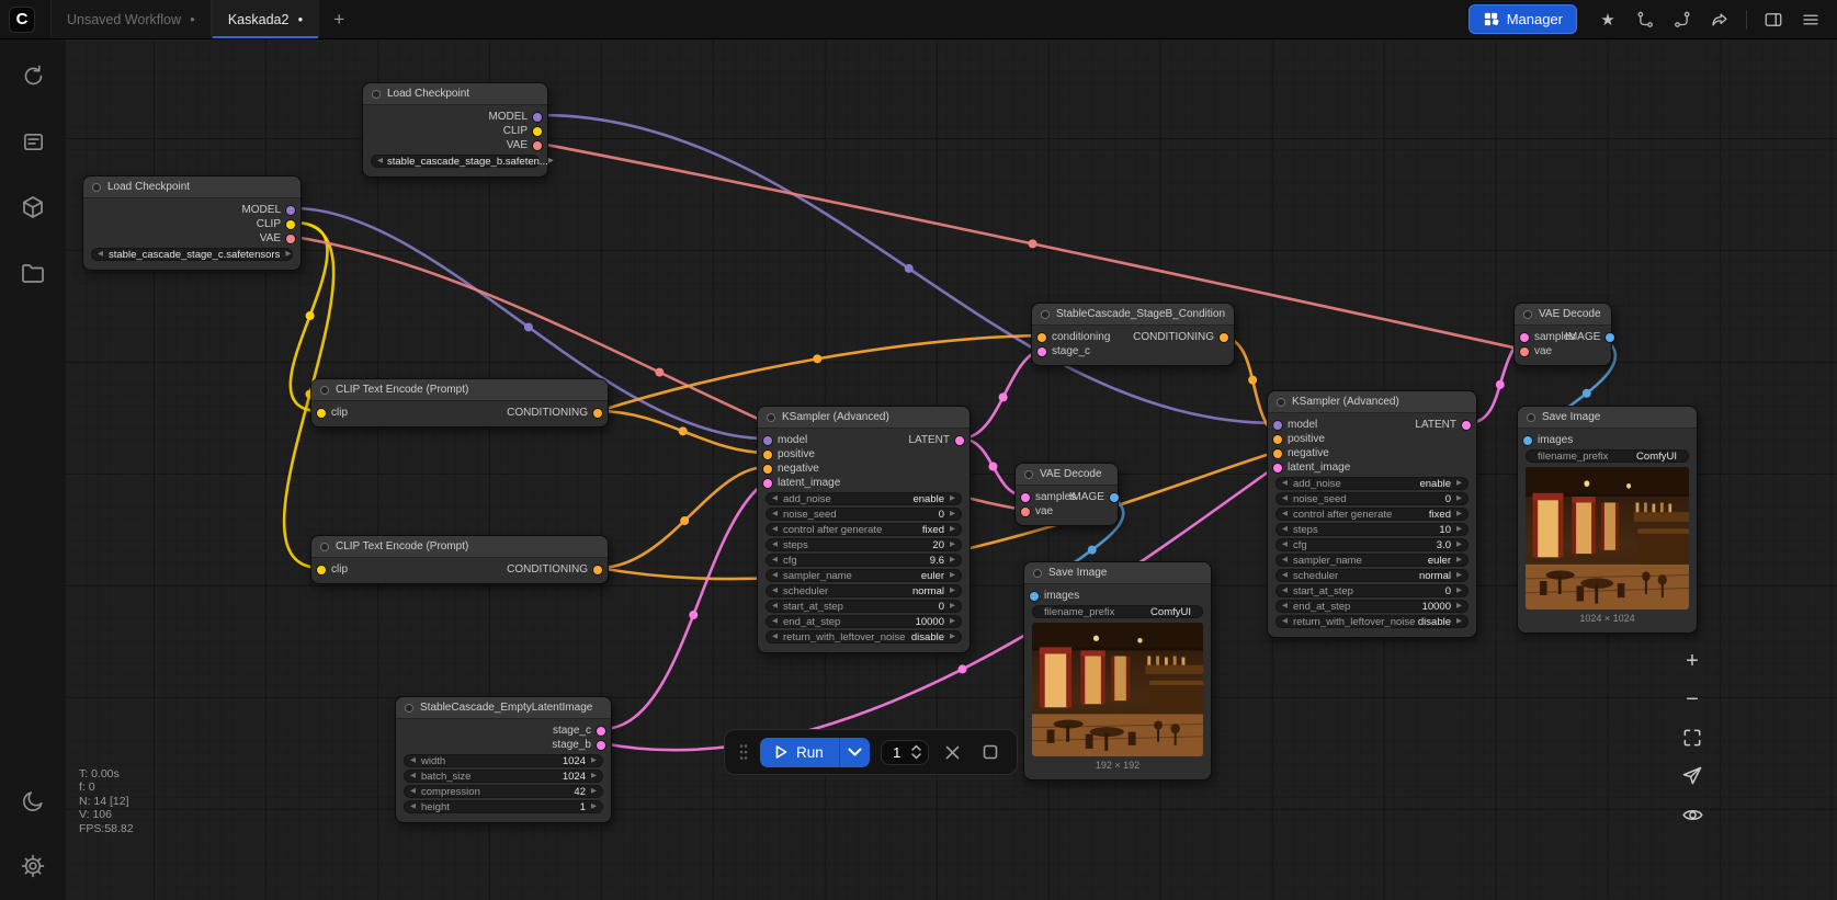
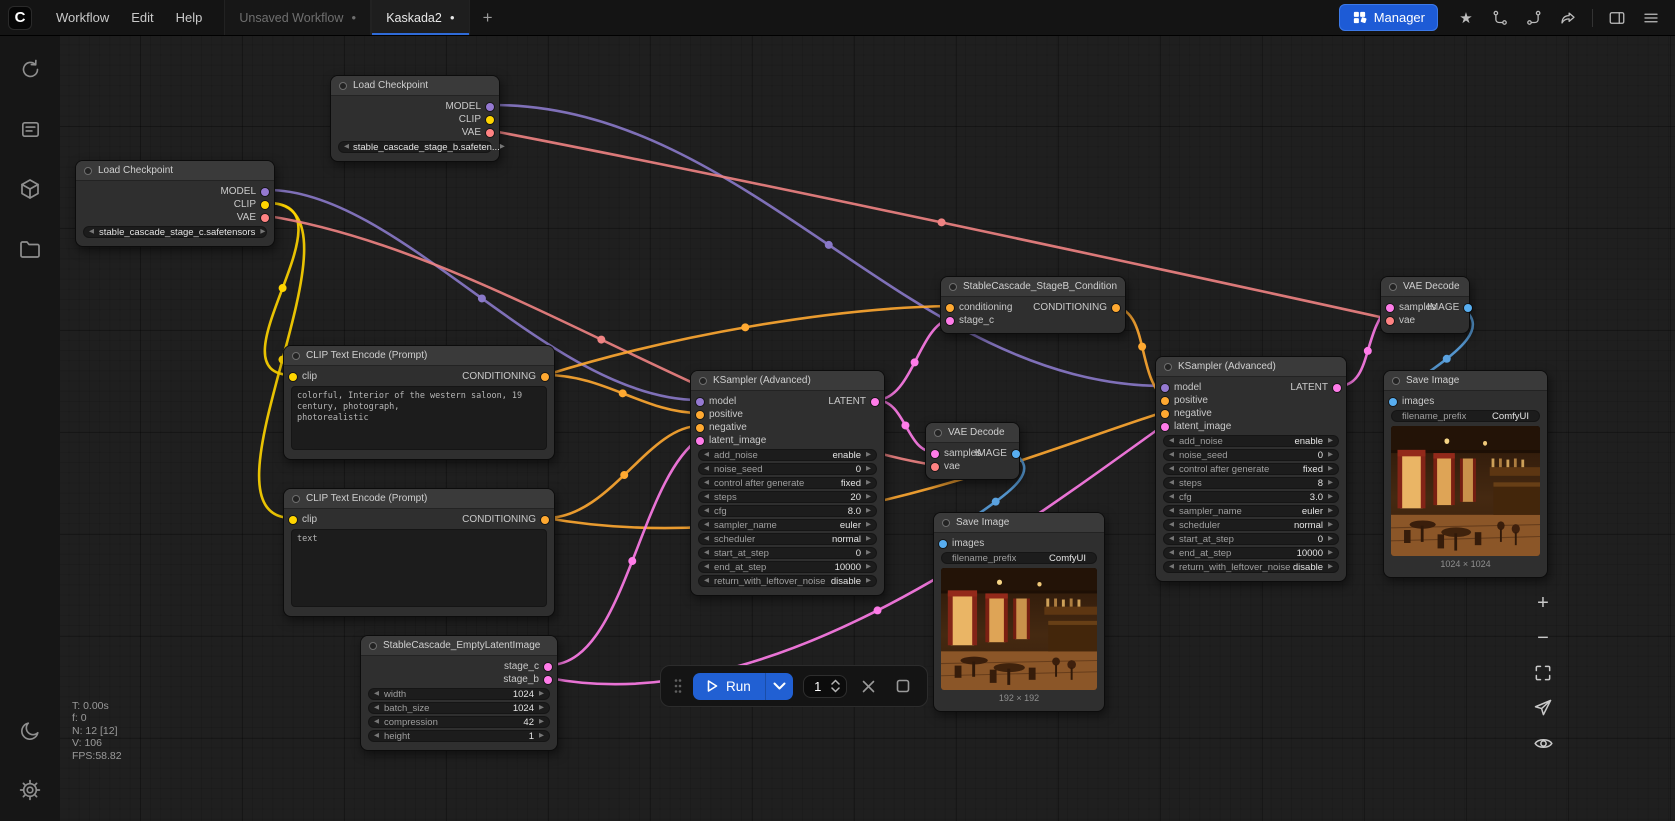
  C
+ Workflow
+ Edit
+ Help
  Unsaved Workflow
  ●
  Kaskada2
  ●
  +
  Manager
  ★
  Load Checkpoint
  MODEL
  CLIP
  VAE
  stable_cascade_stage_b.safeten...
  Load Checkpoint
  MODEL
  CLIP
  VAE
  stable_cascade_stage_c.safetensors
  CLIP Text Encode (Prompt)
  clip
  CONDITIONING
+ colorful, Interior of the western saloon, 19 century, photograph,
+ photorealistic
  CLIP Text Encode (Prompt)
  clip
  CONDITIONING
+ text
  KSampler (Advanced)
  model
  LATENT
  positive
  negative
  latent_image
  add_noise
  enable
  noise_seed
  0
  control after generate
  fixed
  steps
  20
  cfg
- 9.6
+ 8.0
  sampler_name
  euler
  scheduler
  normal
  start_at_step
  0
  end_at_step
  10000
  return_with_leftover_noise
  disable
  StableCascade_StageB_Condition
  conditioning
  CONDITIONING
  stage_c
  VAE Decode
  samples
  IMAGE
  vae
  Save Image
  images
  filename_prefix
  ComfyUI
  192 × 192
  KSampler (Advanced)
  model
  LATENT
  positive
  negative
  latent_image
  add_noise
  enable
  noise_seed
  0
  control after generate
  fixed
  steps
- 10
+ 8
  cfg
  3.0
  sampler_name
  euler
  scheduler
  normal
  start_at_step
  0
  end_at_step
  10000
  return_with_leftover_noise
  disable
  VAE Decode
  samples
  IMAGE
  vae
  Save Image
  images
  filename_prefix
  ComfyUI
  1024 × 1024
  StableCascade_EmptyLatentImage
  stage_c
  stage_b
  width
  1024
  batch_size
  1024
  compression
  42
  height
  1
  Run
  1
  T: 0.00s
  f: 0
- N: 14 [12]
+ N: 12 [12]
  V: 106
  FPS:58.82
  +
  −
